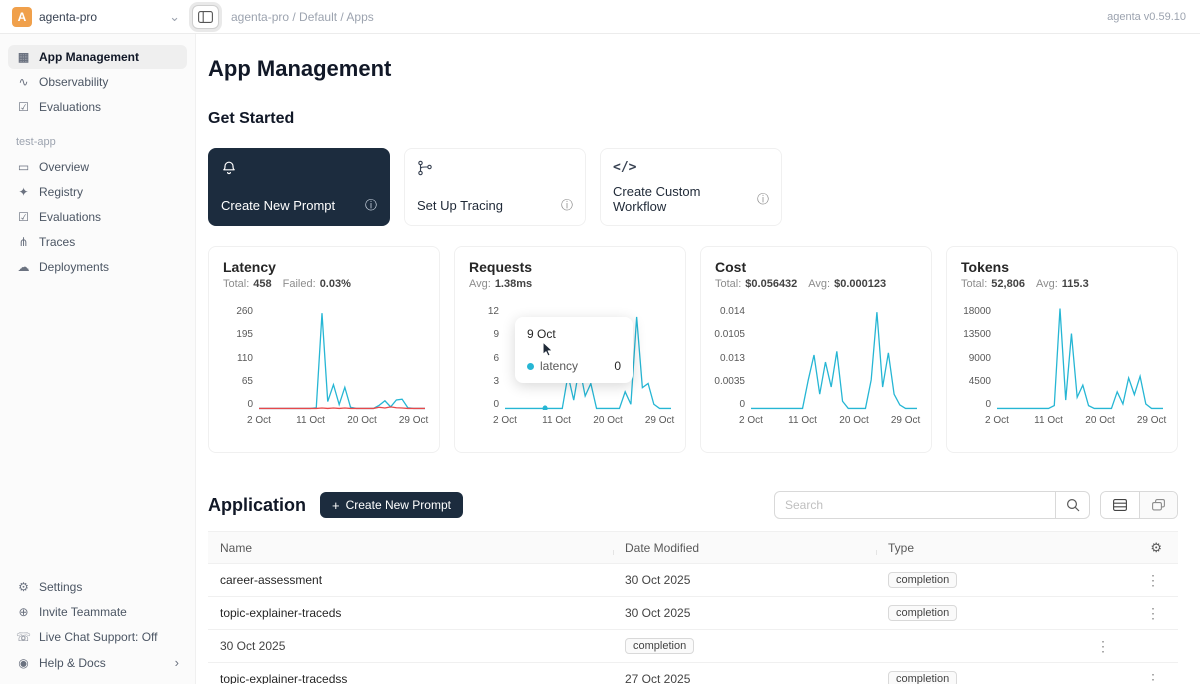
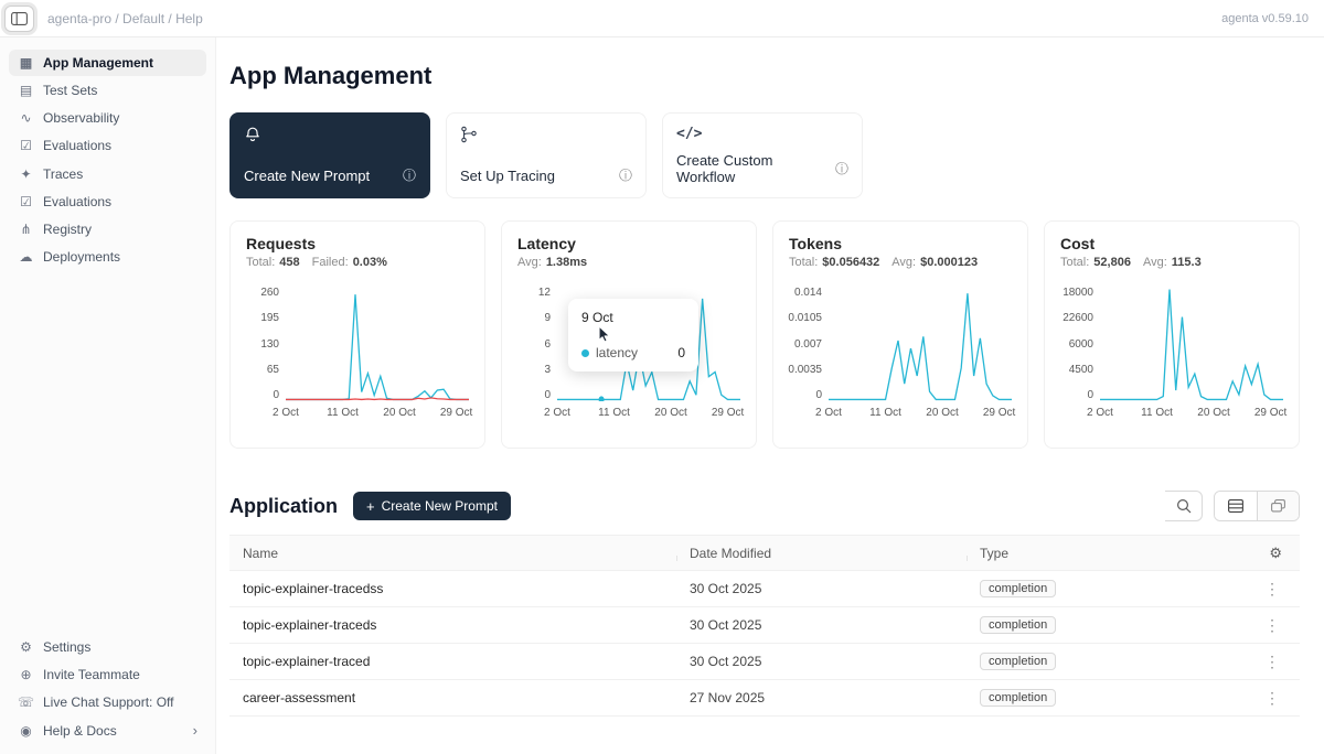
- A
- agenta-pro
- ⌄
- agenta-pro / Default / Apps
+ agenta-pro / Default / Help
  agenta v0.59.10
  ▦
  App Management
+ ▤
+ Test Sets
  ∿
  Observability
  ☑
  Evaluations
- test-app
- ▭
- Overview
  ✦
- Registry
+ Traces
  ☑
  Evaluations
  ⋔
- Traces
+ Registry
  ☁
  Deployments
  ⚙
  Settings
  ⊕
  Invite Teammate
  ☏
  Live Chat Support: Off
  ◉
  Help & Docs
  ›
  App Management
- Get Started
  Create New Prompt
  ⓘ
  Set Up Tracing
  ⓘ
  </>
  Create Custom Workflow
  ⓘ
- Latency
+ Requests
  Total:
  458
  Failed:
  0.03%
  260
  195
- 110
+ 130
  65
  0
  2 Oct
  11 Oct
  20 Oct
  29 Oct
- Requests
+ Latency
  Avg:
  1.38ms
  12
  9
  6
  3
  0
  2 Oct
  11 Oct
  20 Oct
  29 Oct
  9 Oct
  latency
  0
- Cost
+ Tokens
  Total:
  $0.056432
  Avg:
  $0.000123
  0.014
  0.0105
- 0.013
+ 0.007
  0.0035
  0
  2 Oct
  11 Oct
  20 Oct
  29 Oct
- Tokens
+ Cost
  Total:
  52,806
  Avg:
  115.3
  18000
- 13500
+ 22600
- 9000
+ 6000
  4500
  0
  2 Oct
  11 Oct
  20 Oct
  29 Oct
  Application
  +
  Create New Prompt
- Search
  Name
  Date Modified
  Type
  ⚙
- career-assessment
+ topic-explainer-tracedss
  30 Oct 2025
  completion
  ⋮
  topic-explainer-traceds
  30 Oct 2025
  completion
  ⋮
+ topic-explainer-traced
  30 Oct 2025
  completion
  ⋮
- topic-explainer-tracedss
+ career-assessment
- 27 Oct 2025
+ 27 Nov 2025
  completion
  ⋮
